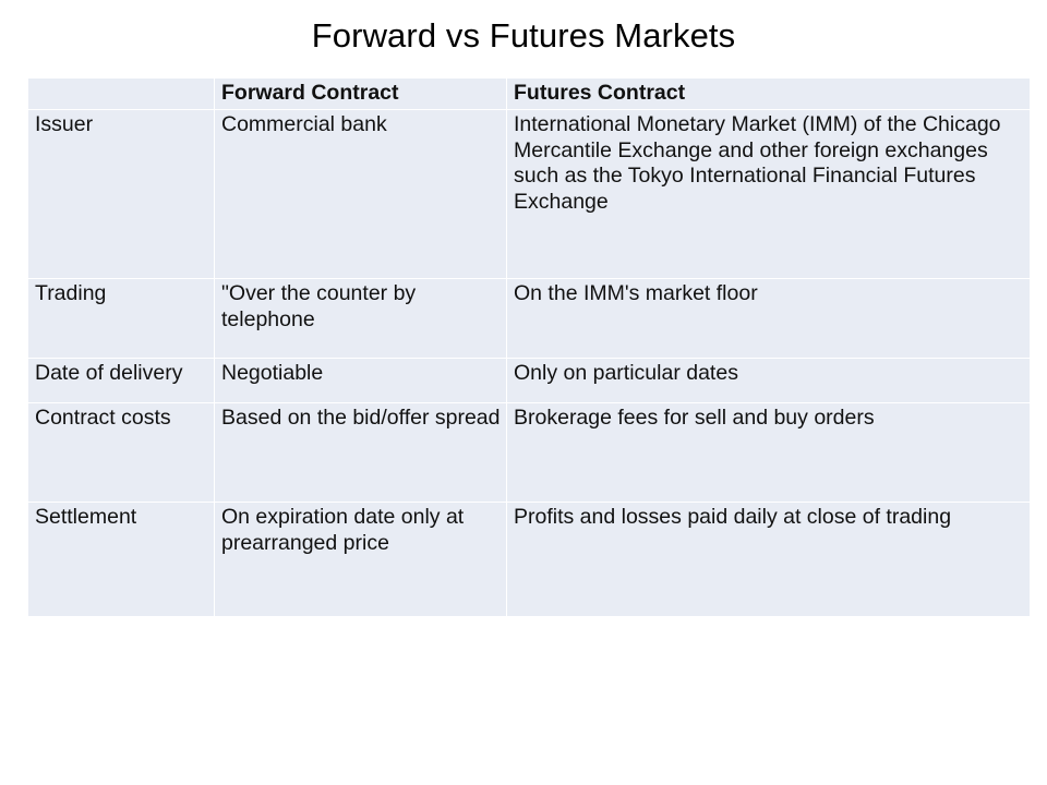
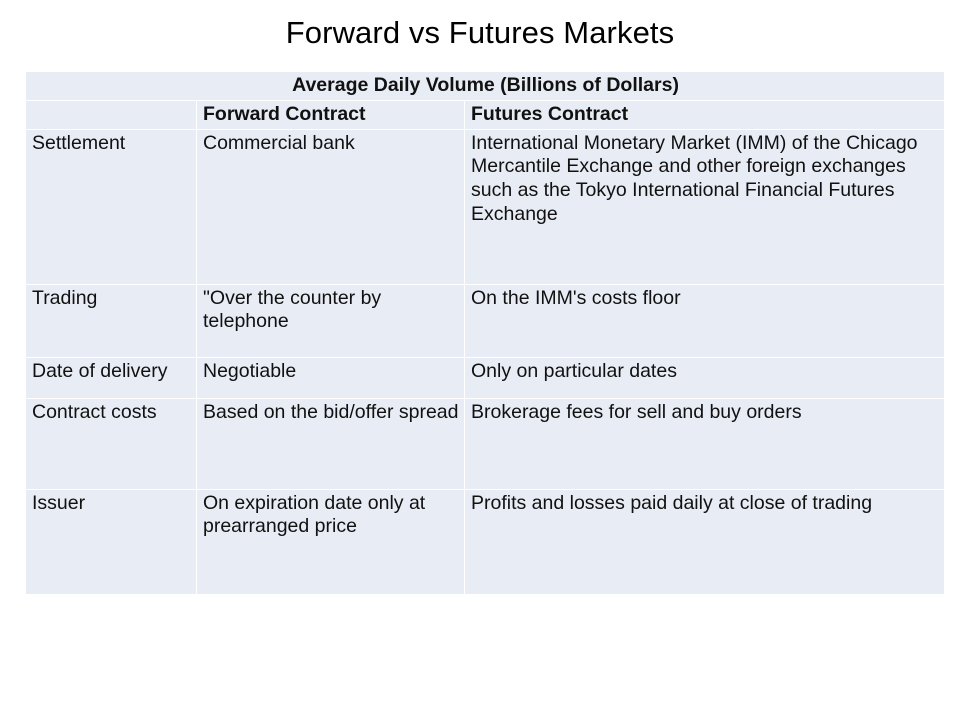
  Forward vs Futures Markets
+ Average Daily Volume (Billions of Dollars)
  	Forward Contract	Futures Contract
- Issuer	Commercial bank	International Monetary Market (IMM) of the Chicago Mercantile Exchange and other foreign exchanges such as the Tokyo International Financial Futures Exchange
+ Settlement	Commercial bank	International Monetary Market (IMM) of the Chicago Mercantile Exchange and other foreign exchanges such as the Tokyo International Financial Futures Exchange
- Trading	"Over the counter by telephone	On the IMM's market floor
+ Trading	"Over the counter by telephone	On the IMM's costs floor
  Date of delivery	Negotiable	Only on particular dates
  Contract costs	Based on the bid/offer spread	Brokerage fees for sell and buy orders
- Settlement	On expiration date only at prearranged price	Profits and losses paid daily at close of trading
+ Issuer	On expiration date only at prearranged price	Profits and losses paid daily at close of trading
